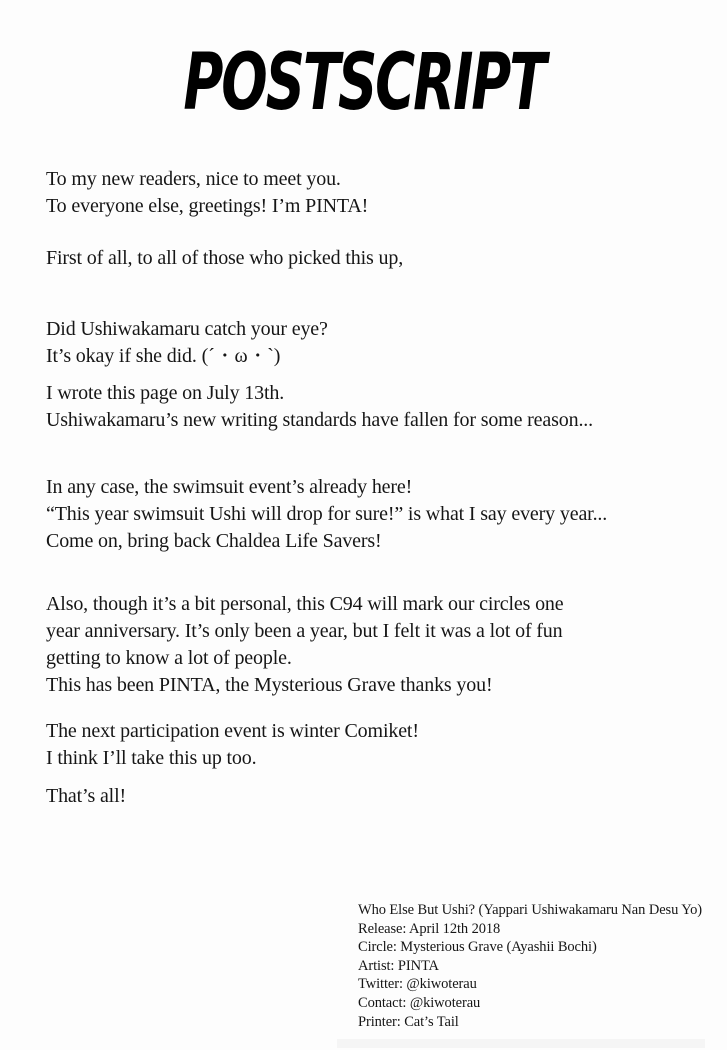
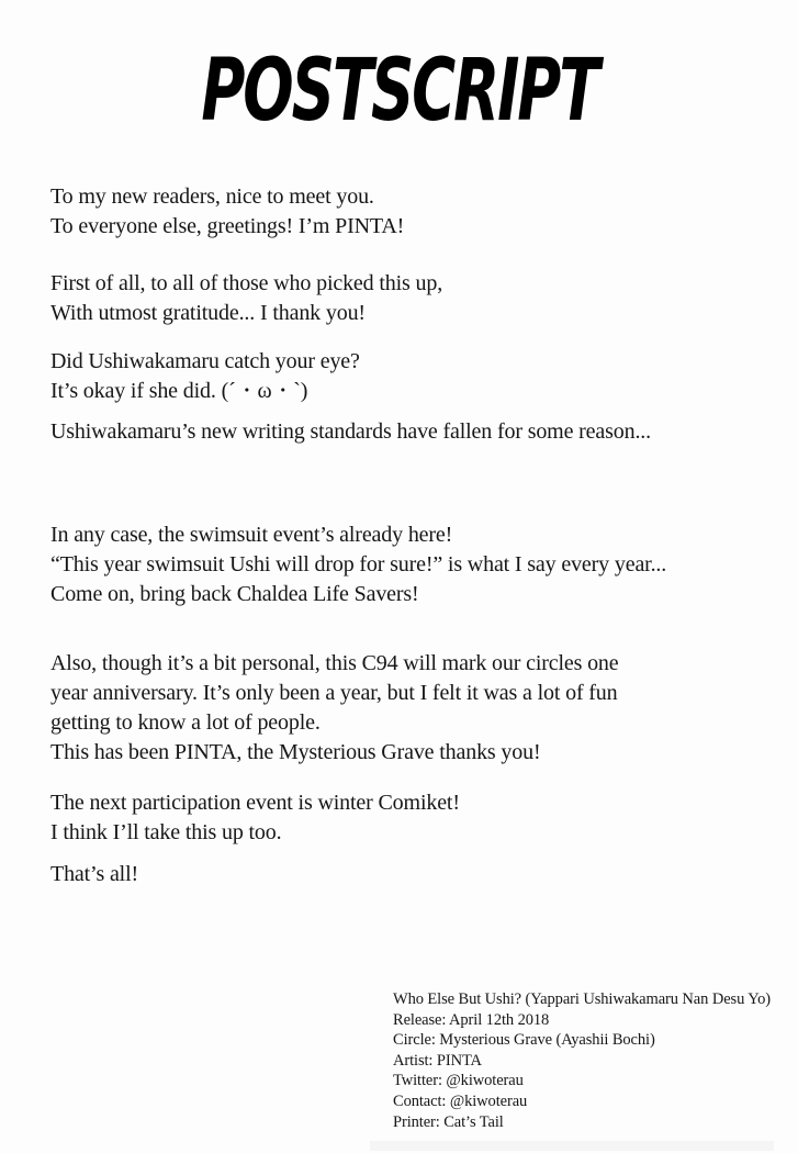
  POSTSCRIPT
  To my new readers, nice to meet you.
  To everyone else, greetings! I’m PINTA!
  First of all, to all of those who picked this up,
+ With utmost gratitude... I thank you!
  Did Ushiwakamaru catch your eye?
  It’s okay if she did. (´・ω・`)
- I wrote this page on July 13th.
  Ushiwakamaru’s new writing standards have fallen for some reason...
  In any case, the swimsuit event’s already here!
  “This year swimsuit Ushi will drop for sure!” is what I say every year...
  Come on, bring back Chaldea Life Savers!
  Also, though it’s a bit personal, this C94 will mark our circles one
  year anniversary. It’s only been a year, but I felt it was a lot of fun
  getting to know a lot of people.
  This has been PINTA, the Mysterious Grave thanks you!
  The next participation event is winter Comiket!
  I think I’ll take this up too.
  That’s all!
  Who Else But Ushi? (Yappari Ushiwakamaru Nan Desu Yo)
  Release: April 12th 2018
  Circle: Mysterious Grave (Ayashii Bochi)
  Artist: PINTA
  Twitter: @kiwoterau
  Contact: @kiwoterau
  Printer: Cat’s Tail
